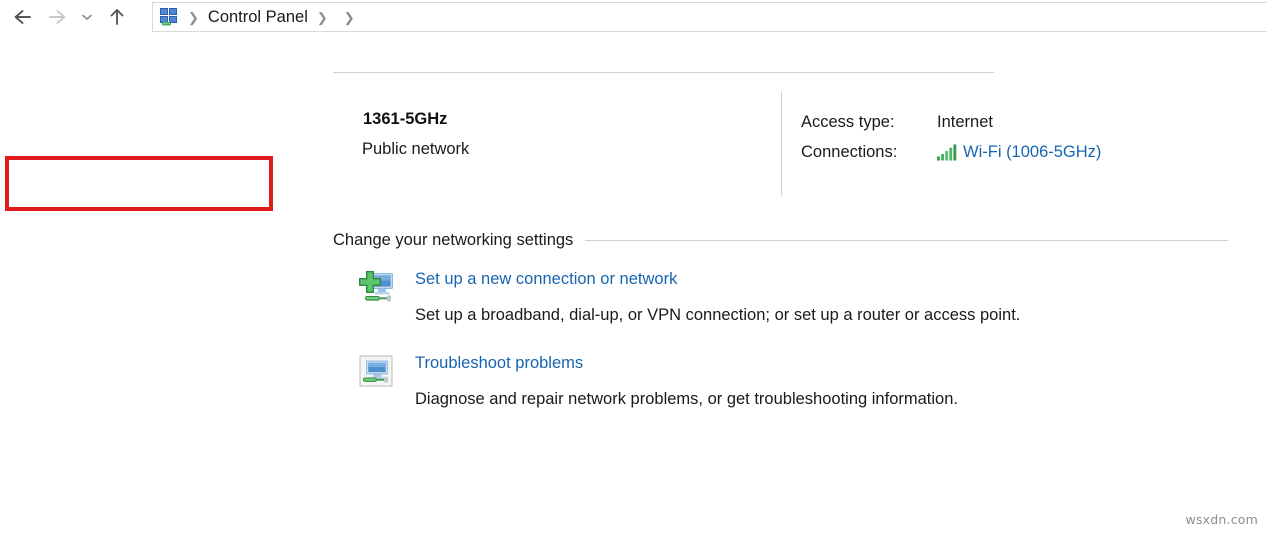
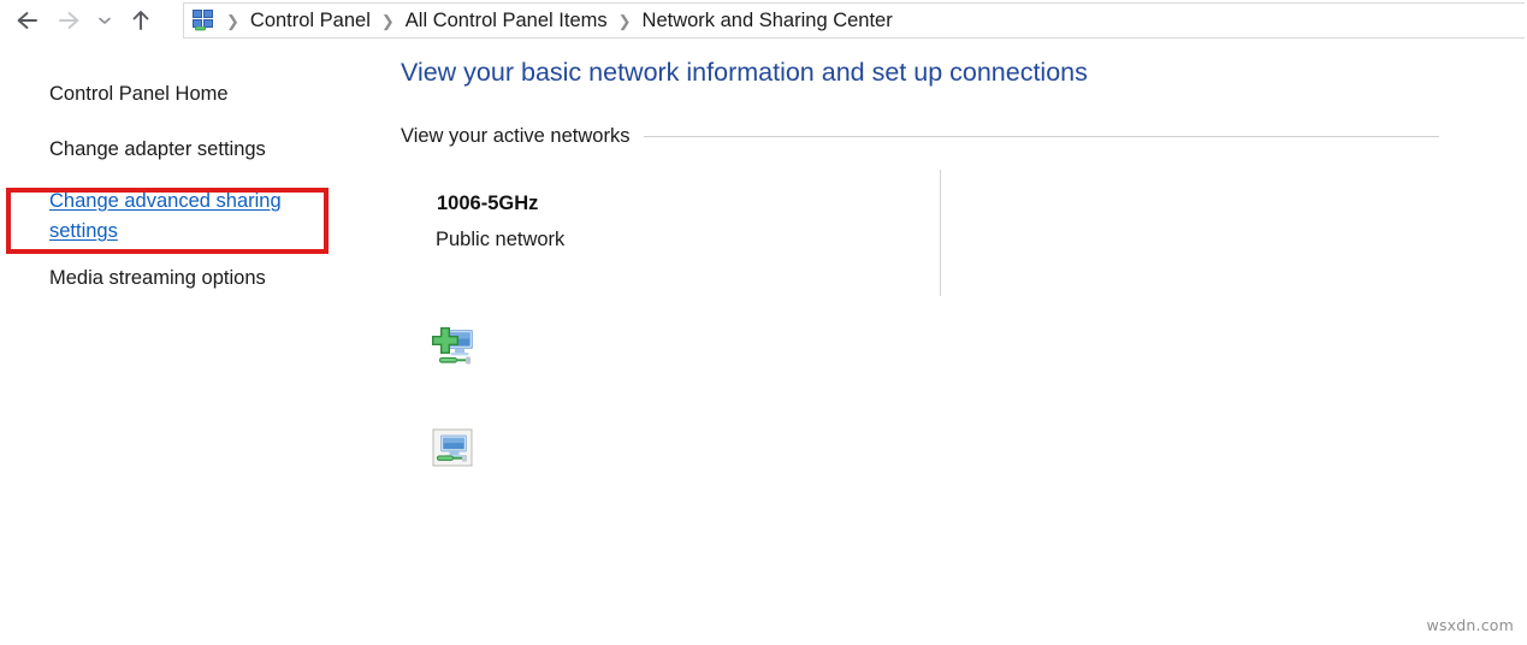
  ❯
  Control Panel
  ❯
+ All Control Panel Items
  ❯
+ Network and Sharing Center
+ Control Panel Home
+ Change adapter settings
+ Change advanced sharing settings
+ Media streaming options
+ View your basic network information and set up connections
+ View your active networks
- 1361-5GHz
+ 1006-5GHz
  Public network
- Access type:
- Internet
- Connections:
- Wi-Fi (1006-5GHz)
- Change your networking settings
- Set up a new connection or network
- Set up a broadband, dial-up, or VPN connection; or set up a router or access point.
- Troubleshoot problems
- Diagnose and repair network problems, or get troubleshooting information.
  wsxdn.com
